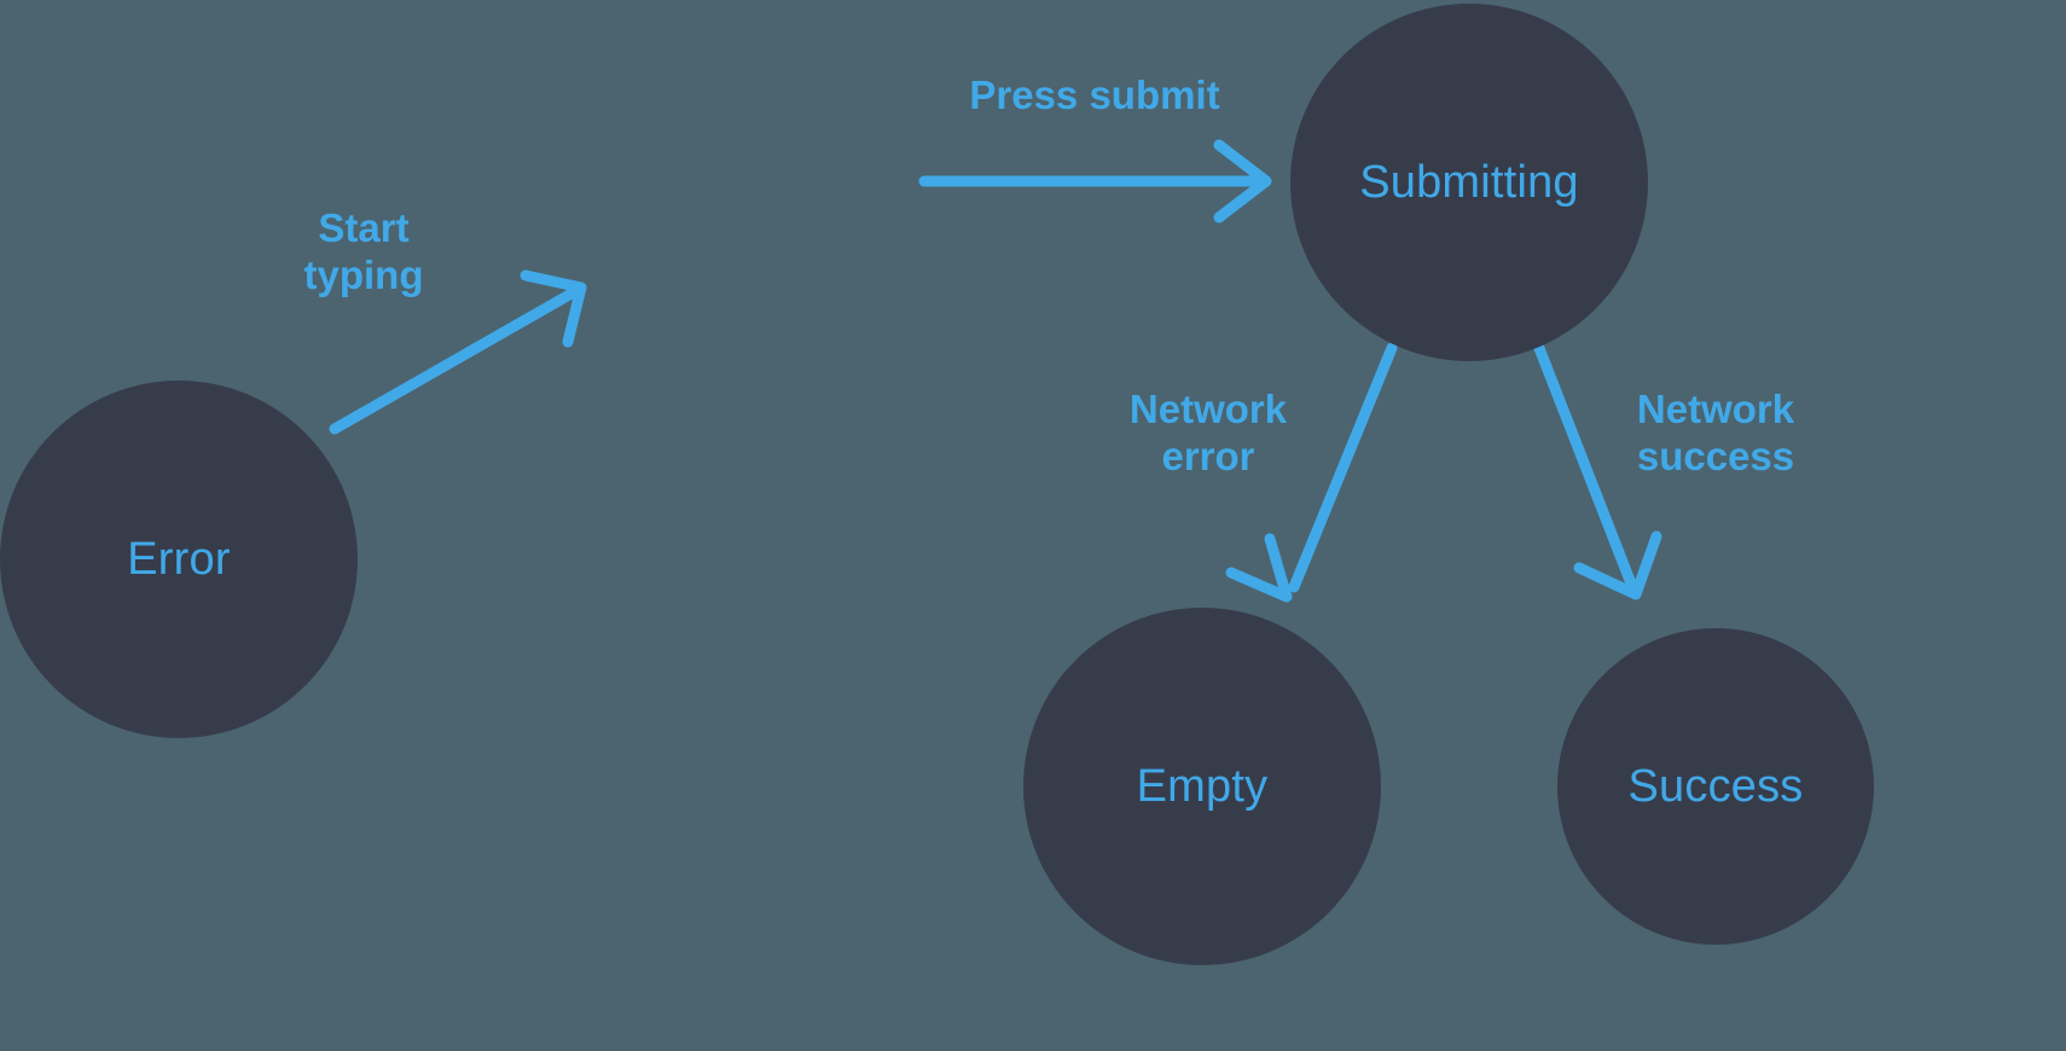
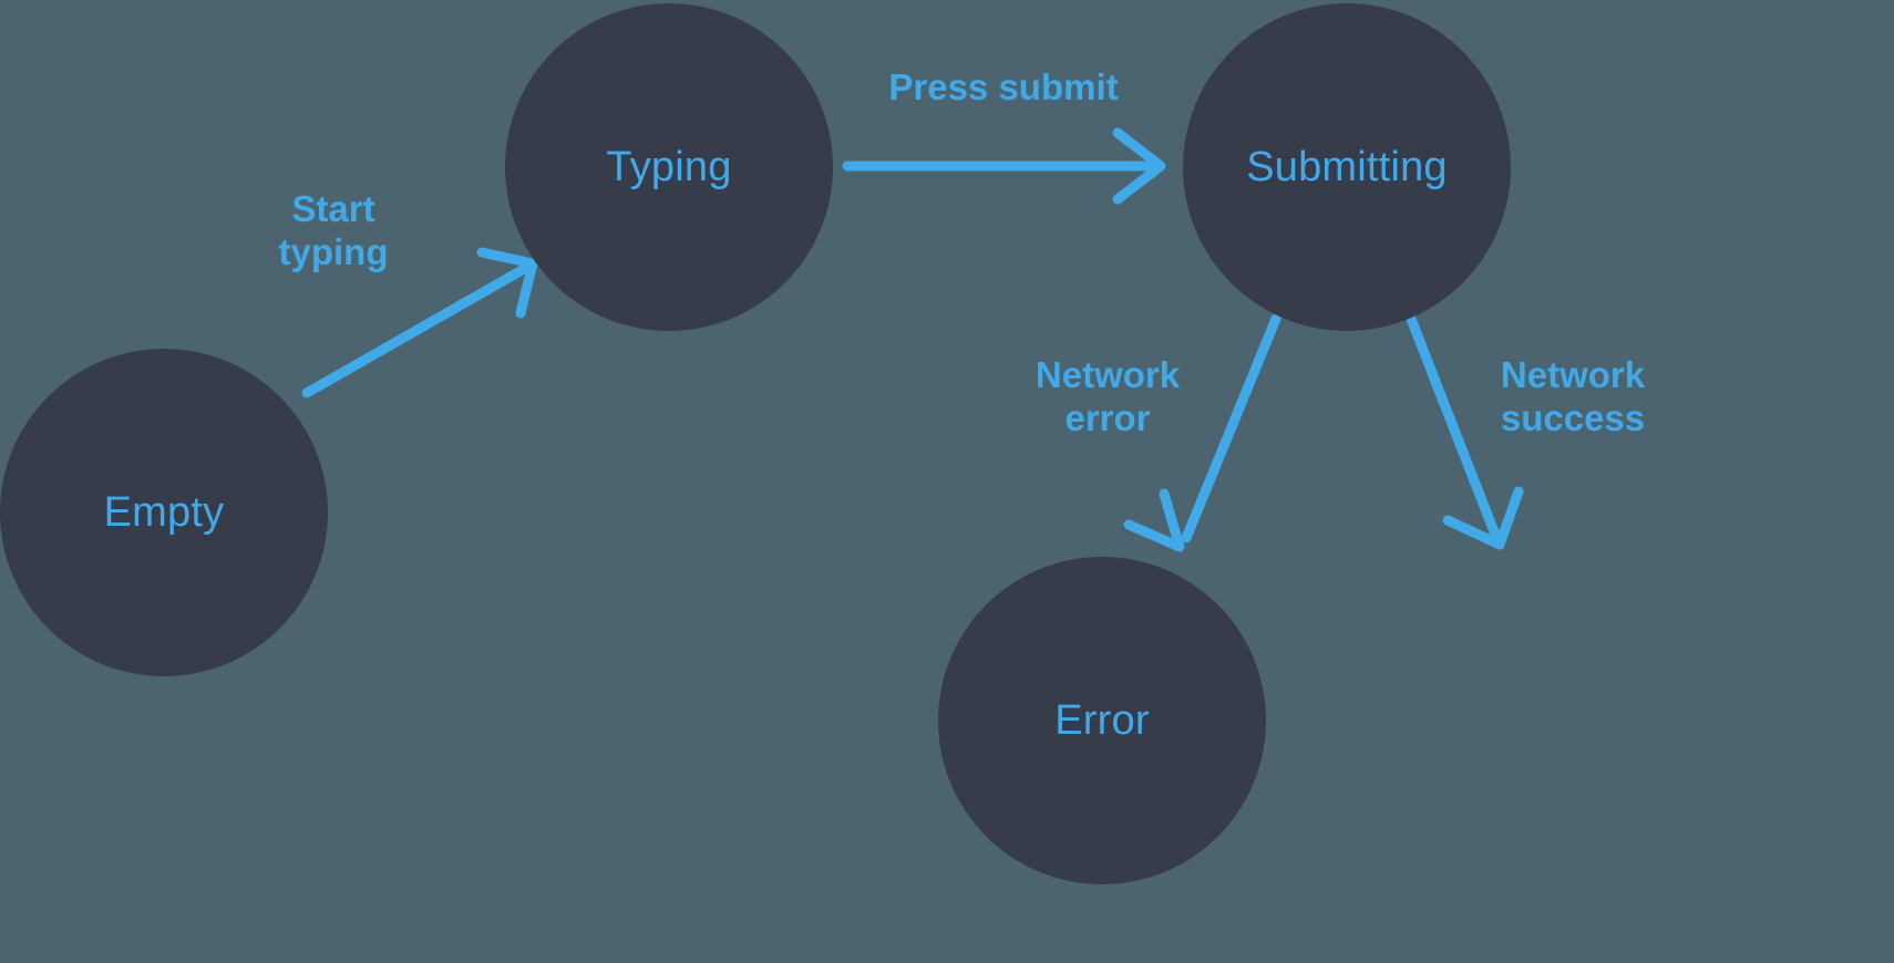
- Error
+ Empty
+ Typing
  Submitting
- Empty
+ Error
- Success
  Start
  typing
  Press submit
  Network
  error
  Network
  success
